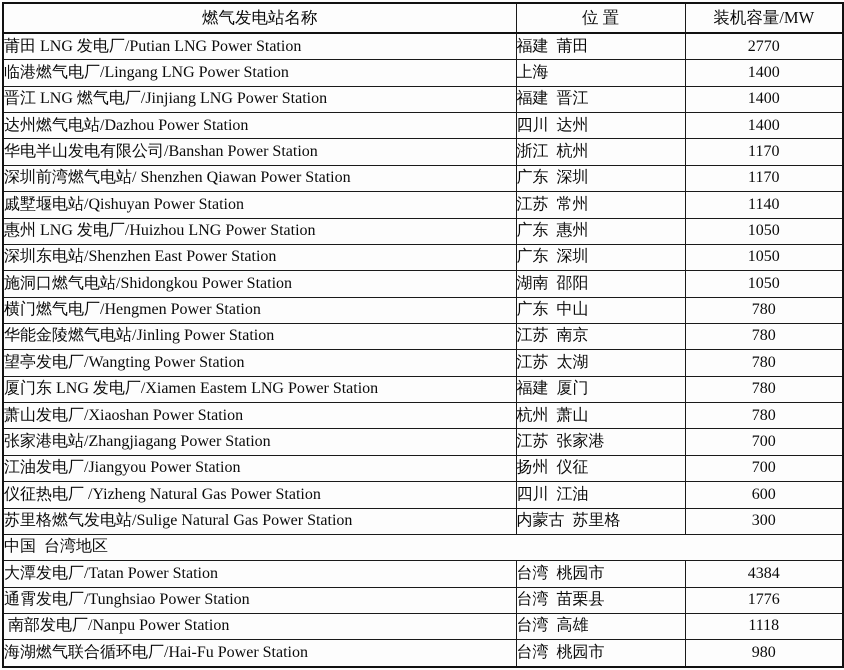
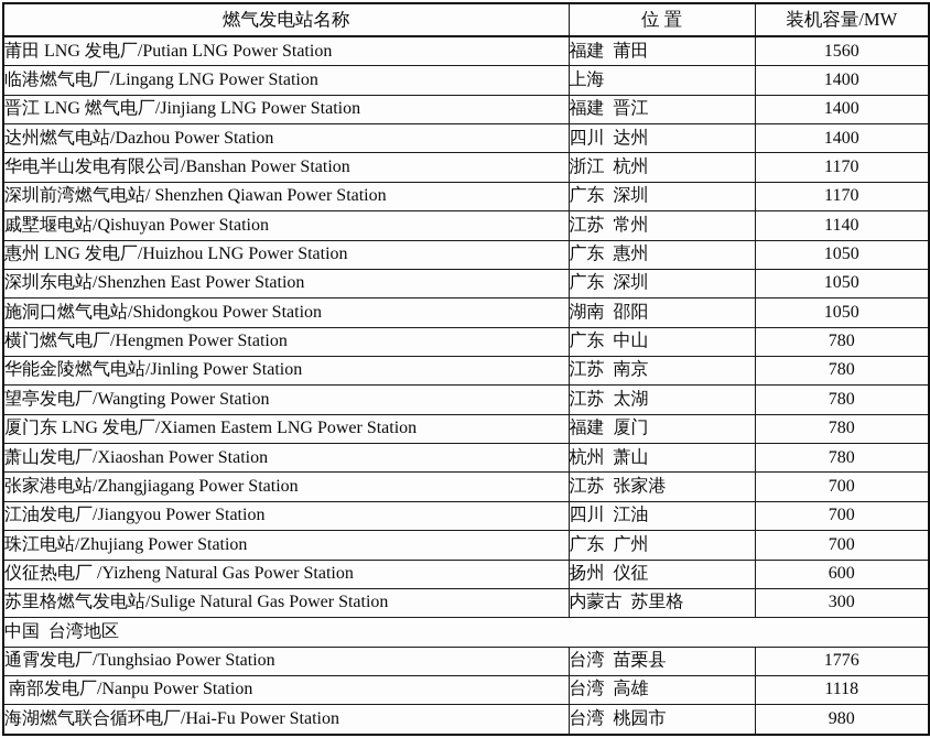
  燃气发电站名称	位 置	装机容量/MW
- 莆田 LNG 发电厂/Putian LNG Power Station	福建 莆田	2770
+ 莆田 LNG 发电厂/Putian LNG Power Station	福建 莆田	1560
  临港燃气电厂/Lingang LNG Power Station	上海	1400
  晋江 LNG 燃气电厂/Jinjiang LNG Power Station	福建 晋江	1400
  达州燃气电站/Dazhou Power Station	四川 达州	1400
  华电半山发电有限公司/Banshan Power Station	浙江 杭州	1170
  深圳前湾燃气电站/ Shenzhen Qiawan Power Station	广东 深圳	1170
  戚墅堰电站/Qishuyan Power Station	江苏 常州	1140
  惠州 LNG 发电厂/Huizhou LNG Power Station	广东 惠州	1050
  深圳东电站/Shenzhen East Power Station	广东 深圳	1050
  施洞口燃气电站/Shidongkou Power Station	湖南 邵阳	1050
  横门燃气电厂/Hengmen Power Station	广东 中山	780
  华能金陵燃气电站/Jinling Power Station	江苏 南京	780
  望亭发电厂/Wangting Power Station	江苏 太湖	780
  厦门东 LNG 发电厂/Xiamen Eastem LNG Power Station	福建 厦门	780
  萧山发电厂/Xiaoshan Power Station	杭州 萧山	780
  张家港电站/Zhangjiagang Power Station	江苏 张家港	700
- 江油发电厂/Jiangyou Power Station	扬州 仪征	700
+ 江油发电厂/Jiangyou Power Station	四川 江油	700
+ 珠江电站/Zhujiang Power Station	广东 广州	700
- 仪征热电厂 /Yizheng Natural Gas Power Station	四川 江油	600
+ 仪征热电厂 /Yizheng Natural Gas Power Station	扬州 仪征	600
  苏里格燃气发电站/Sulige Natural Gas Power Station	内蒙古 苏里格	300
  中国 台湾地区
- 大潭发电厂/Tatan Power Station	台湾 桃园市	4384
  通霄发电厂/Tunghsiao Power Station	台湾 苗栗县	1776
  南部发电厂/Nanpu Power Station	台湾 高雄	1118
  海湖燃气联合循环电厂/Hai-Fu Power Station	台湾 桃园市	980
